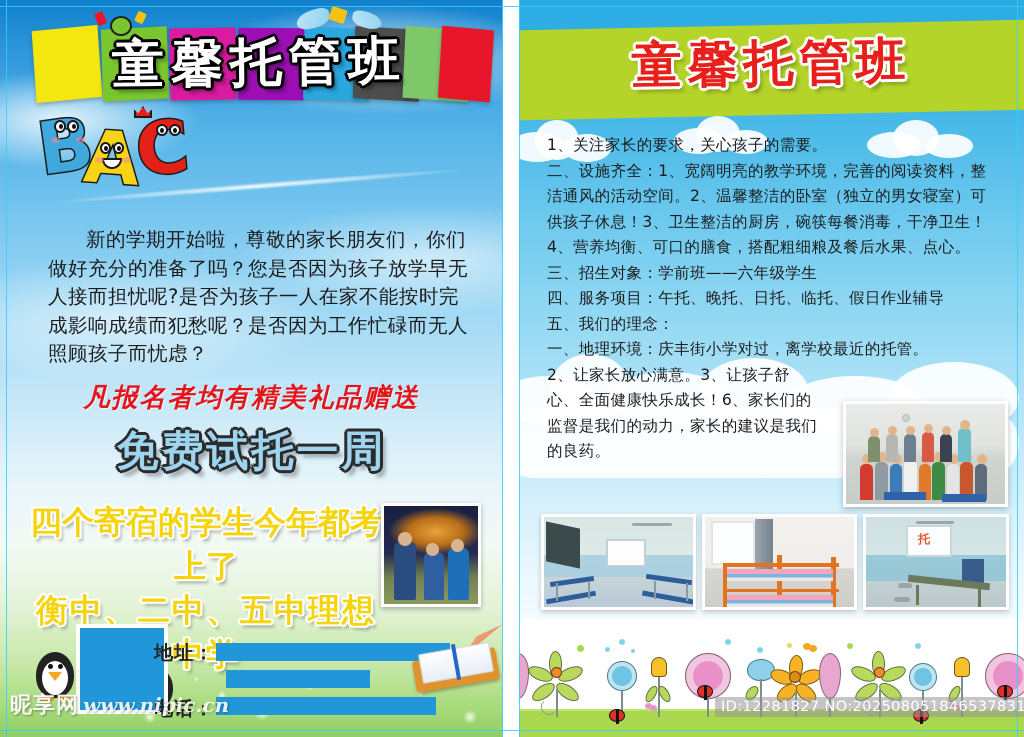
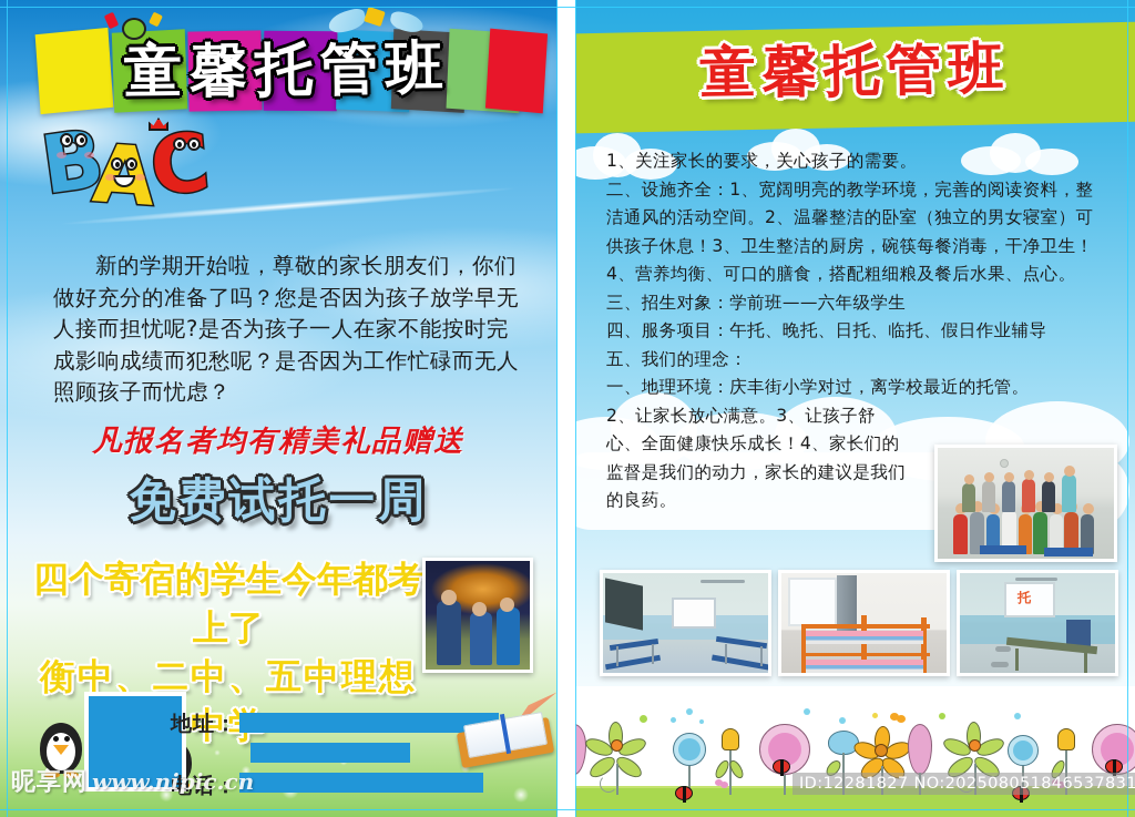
  童馨托管班
  新的学期开始啦，尊敬的家长朋友们，你们做好充分的准备了吗？您是否因为孩子放学早无人接而担忧呢?是否为孩子一人在家不能按时完成影响成绩而犯愁呢？是否因为工作忙碌而无人照顾孩子而忧虑？
  凡报名者均有精美礼品赠送
  免费试托一周
  四个寄宿的学生今年都考上了
  衡中、二中、五中理想中
  地址：
  电话：
  童馨托管班
  1、关注家长的要求，关心孩子的需要。
  二、设施齐全：1、宽阔明亮的教学环境，完善的阅读资料，整洁通风的活动空间。2、温馨整洁的卧室（独立的男女寝室）可供孩子休息！3、卫生整洁的厨房，碗筷每餐消毒，干净卫生！4、营养均衡、可口的膳食，搭配粗细粮及餐后水果、点心。
  三、招生对象：学前班——六年级学生
  四、服务项目：午托、晚托、日托、临托、假日作业辅导
  五、我们的理念：
  一、地理环境：庆丰街小学对过，离学校最近的托管。
- 2、让家长放心满意。3、让孩子舒心、全面健康快乐成长！6、家长们的监督是我们的动力，家长的建议是我们的良药。
+ 2、让家长放心满意。3、让孩子舒心、全面健康快乐成长！4、家长们的监督是我们的动力，家长的建议是我们的良药。
  托
  昵享网
  www.nipic.cn
  ID:12281827 NO:202508051846537831
